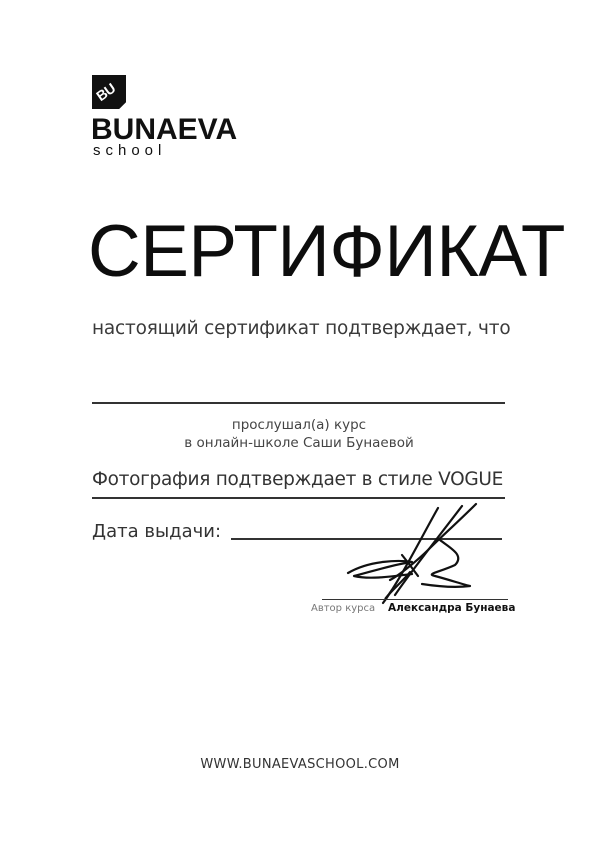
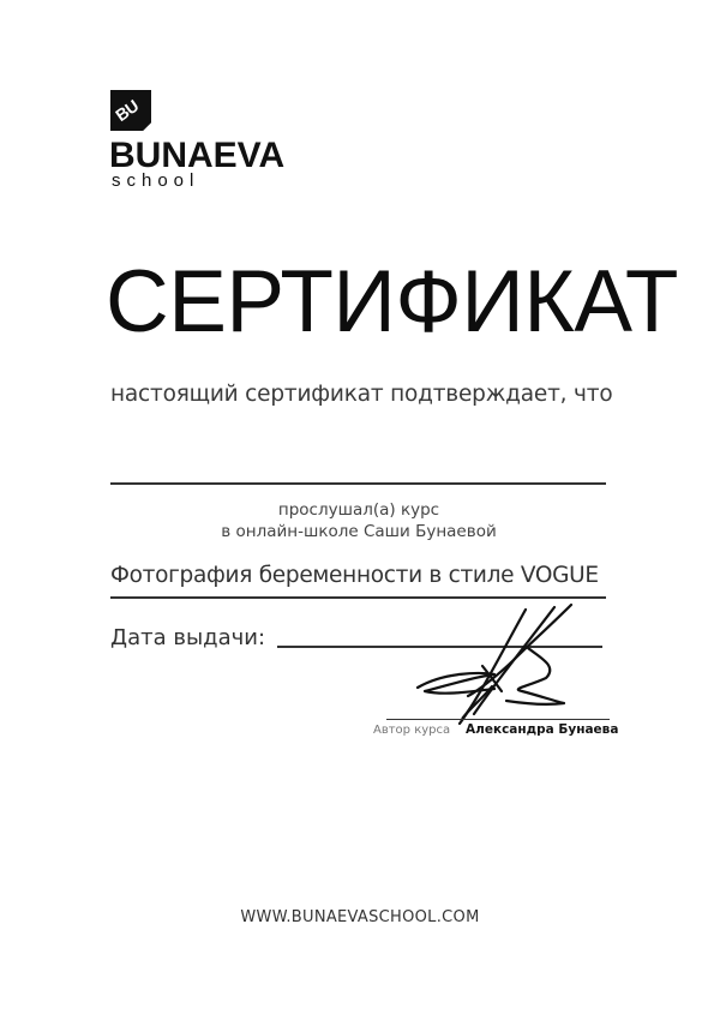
  BUNAEVA
  school
  СЕРТИФИКАТ
  настоящий сертификат подтверждает, что
  прослушал(а) курс
  в онлайн-школе Саши Бунаевой
- Фотография подтверждает в стиле VOGUE
+ Фотография беременности в стиле VOGUE
  Дата выдачи:
  Автор курса
  Александра Бунаева
  WWW.BUNAEVASCHOOL.COM
